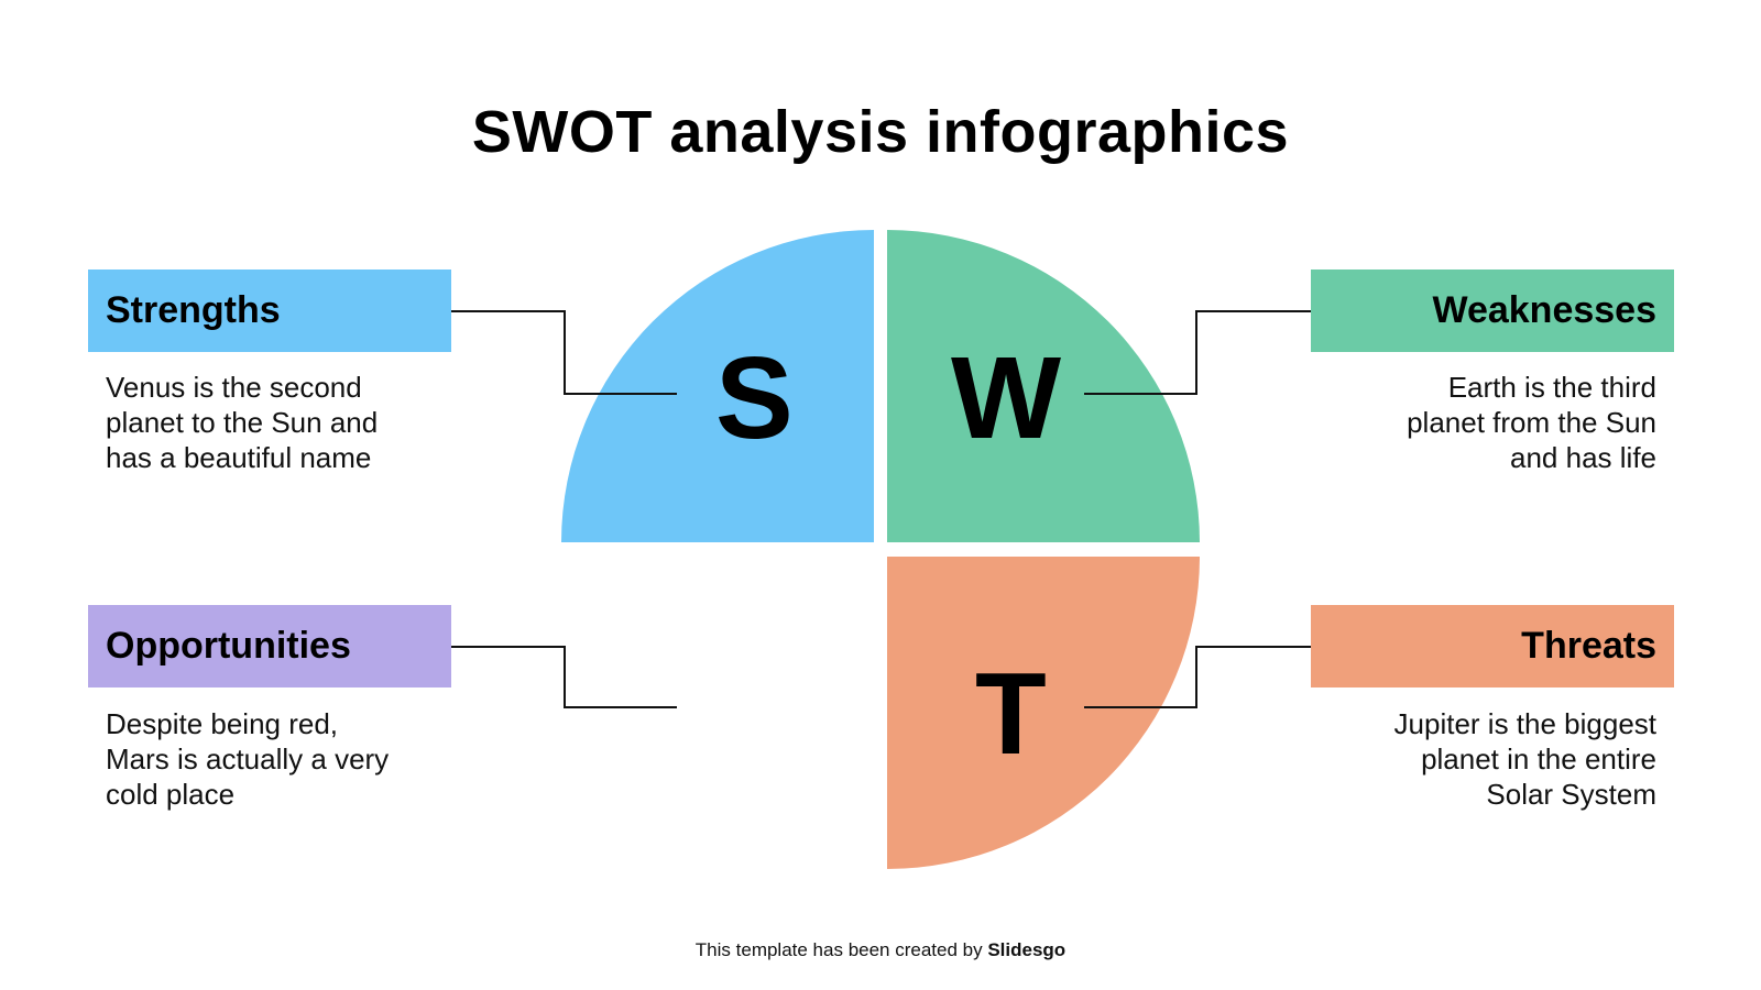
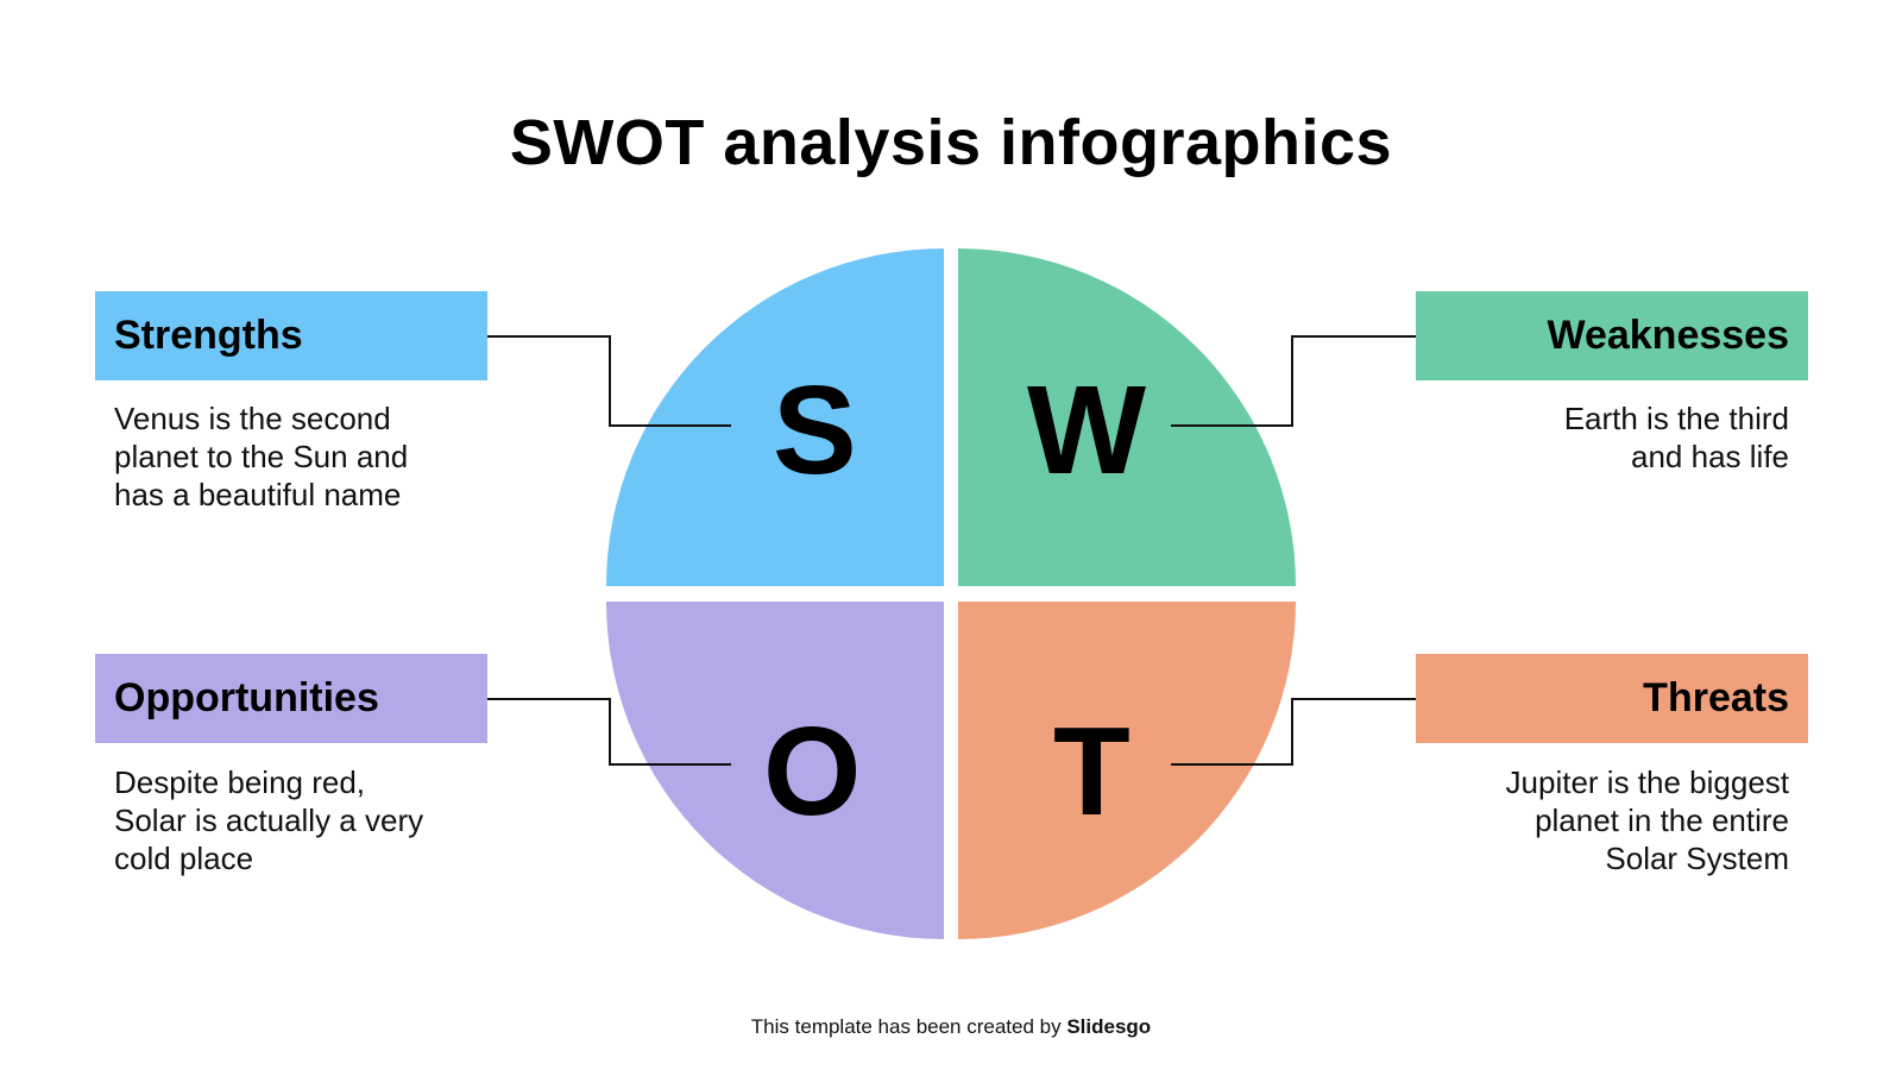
  SWOT analysis infographics
  S
  W
+ O
  T
  Strengths
  Weaknesses
  Opportunities
  Threats
  Venus is the second
  planet to the Sun and
  has a beautiful name
  Earth is the third
- planet from the Sun
  and has life
  Despite being red,
- Mars is actually a very
+ Solar is actually a very
  cold place
  Jupiter is the biggest
  planet in the entire
  Solar System
  This template has been created by Slidesgo
